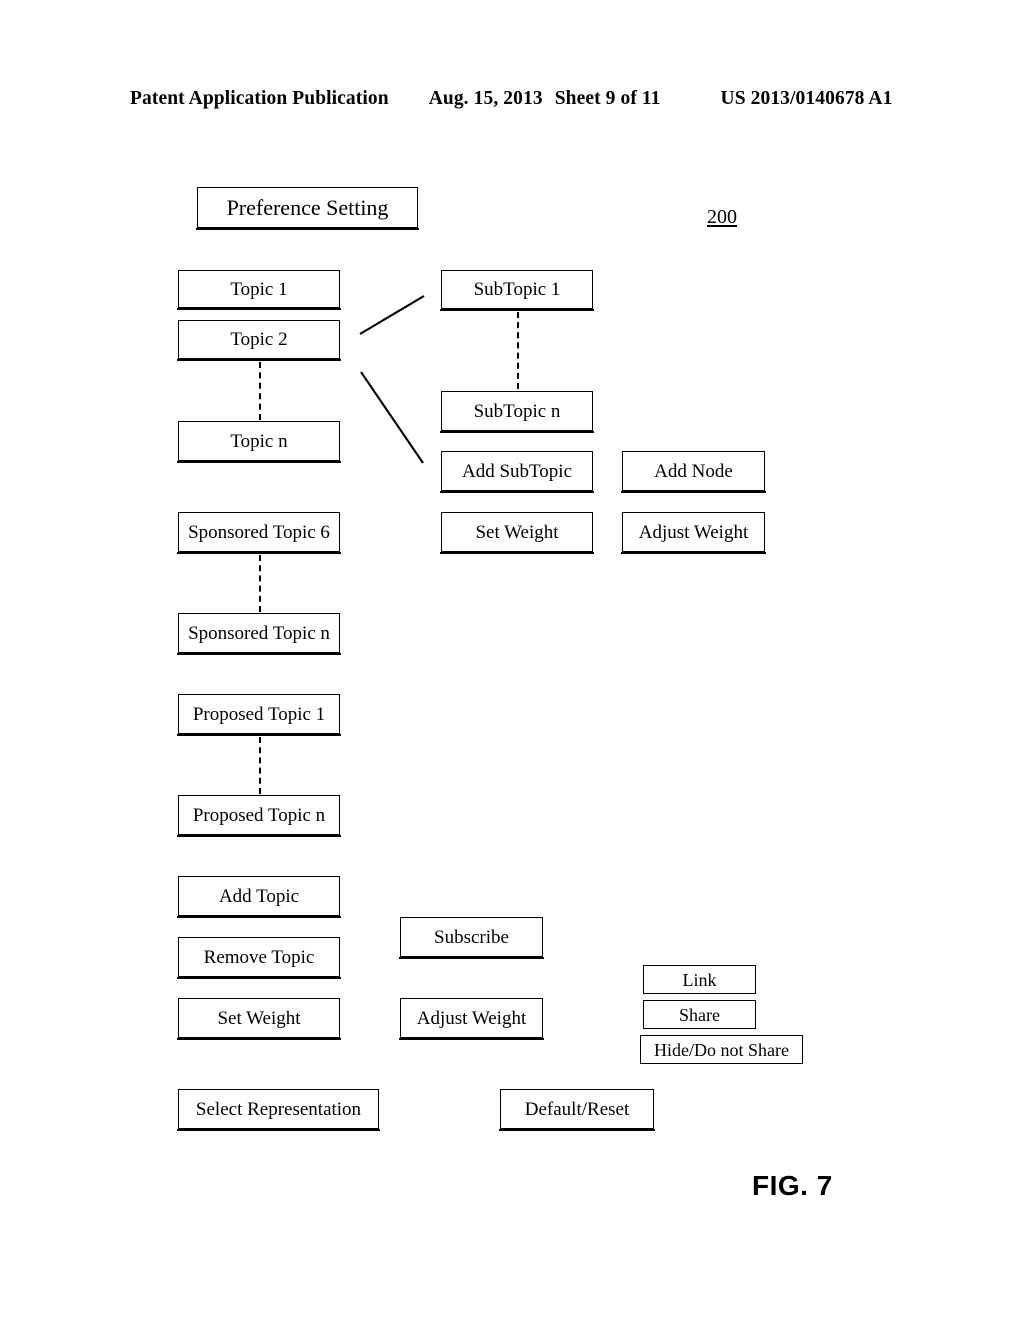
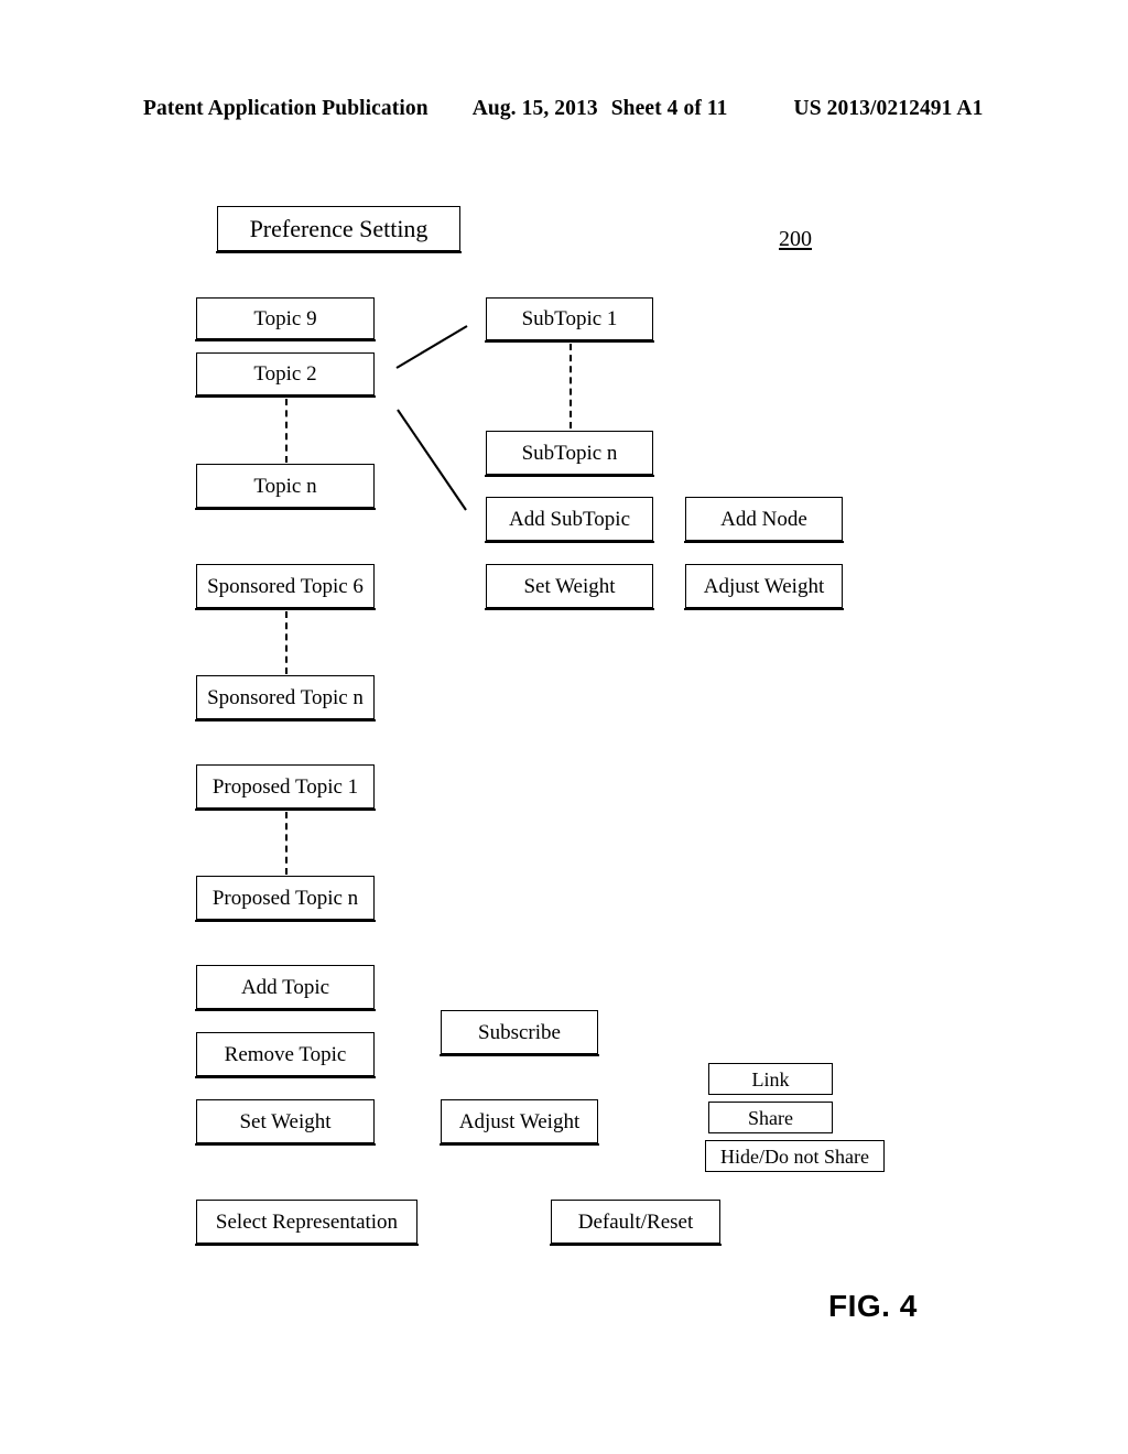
  Patent Application Publication
  Aug. 15, 2013
- Sheet 9 of 11
+ Sheet 4 of 11
- US 2013/0140678 A1
+ US 2013/0212491 A1
  200
  Preference Setting
- Topic 1
+ Topic 9
  Topic 2
  Topic n
  Sponsored Topic 6
  Sponsored Topic n
  Proposed Topic 1
  Proposed Topic n
  Add Topic
  Remove Topic
  Set Weight
  SubTopic 1
  SubTopic n
  Add SubTopic
  Set Weight
  Add Node
  Adjust Weight
  Subscribe
  Adjust Weight
  Link
  Share
  Hide/Do not Share
  Select Representation
  Default/Reset
- FIG. 7
+ FIG. 4
